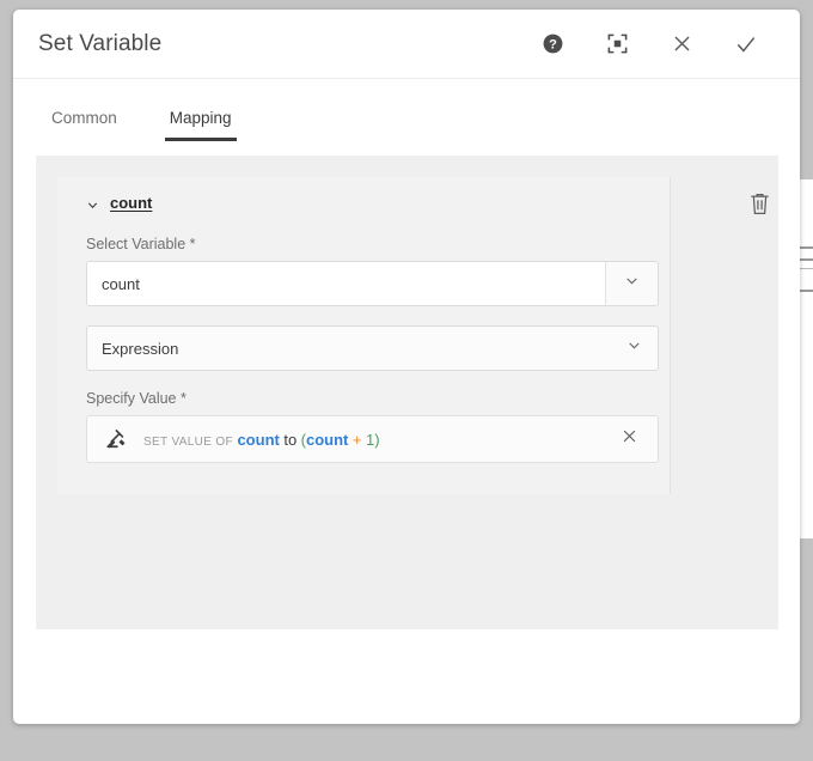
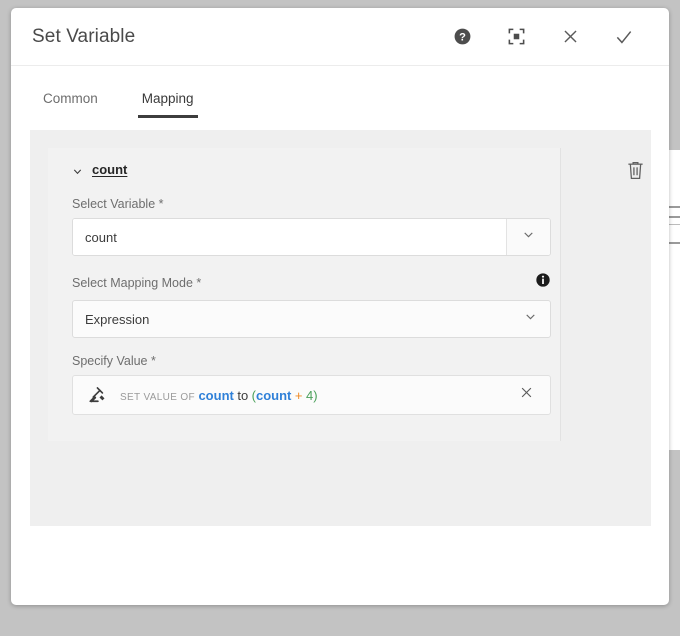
  Set Variable
  ?
  Common
  Mapping
  count
  Select Variable *
  count
+ Select Mapping Mode *
  Expression
  Specify Value *
- SET VALUE OF count to (count + 1)
+ SET VALUE OF count to (count + 4)
